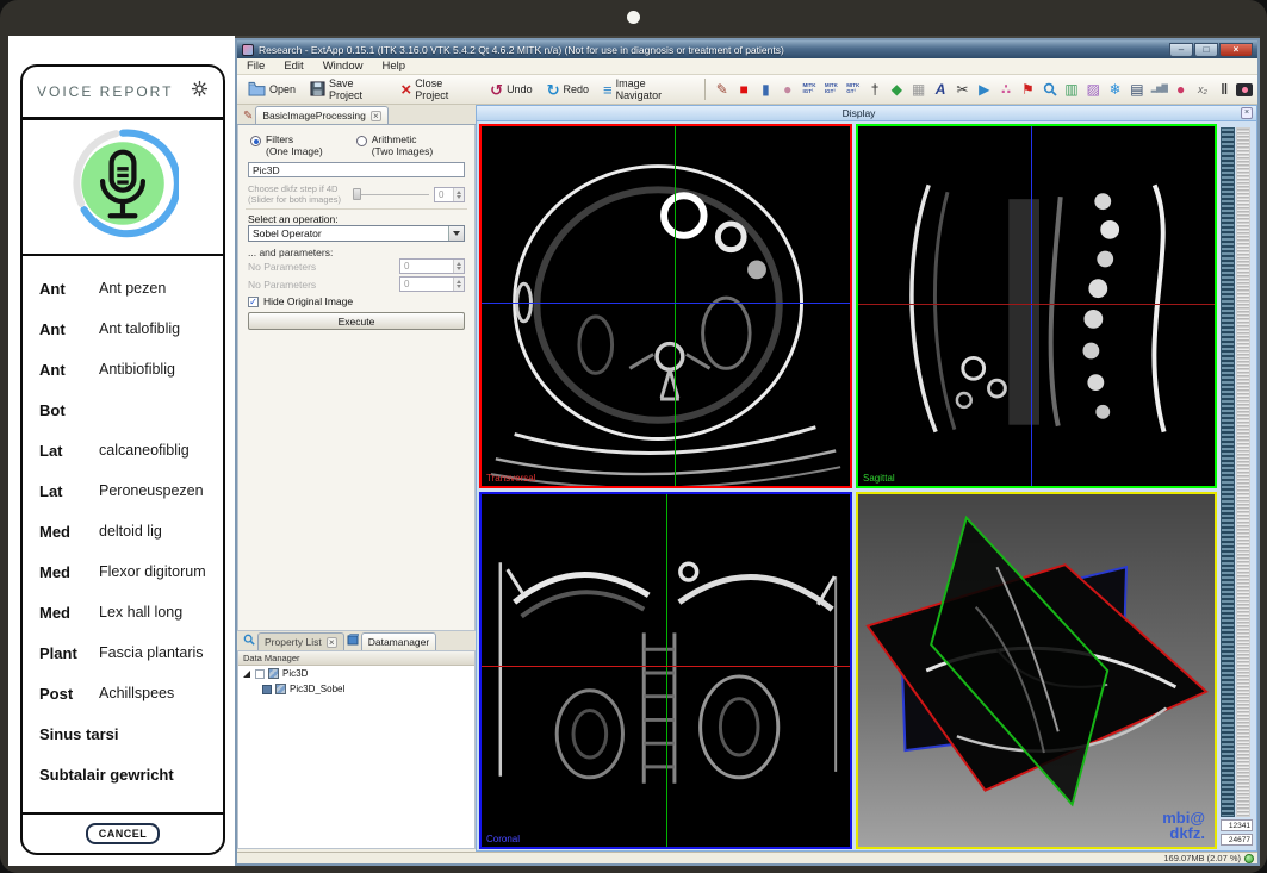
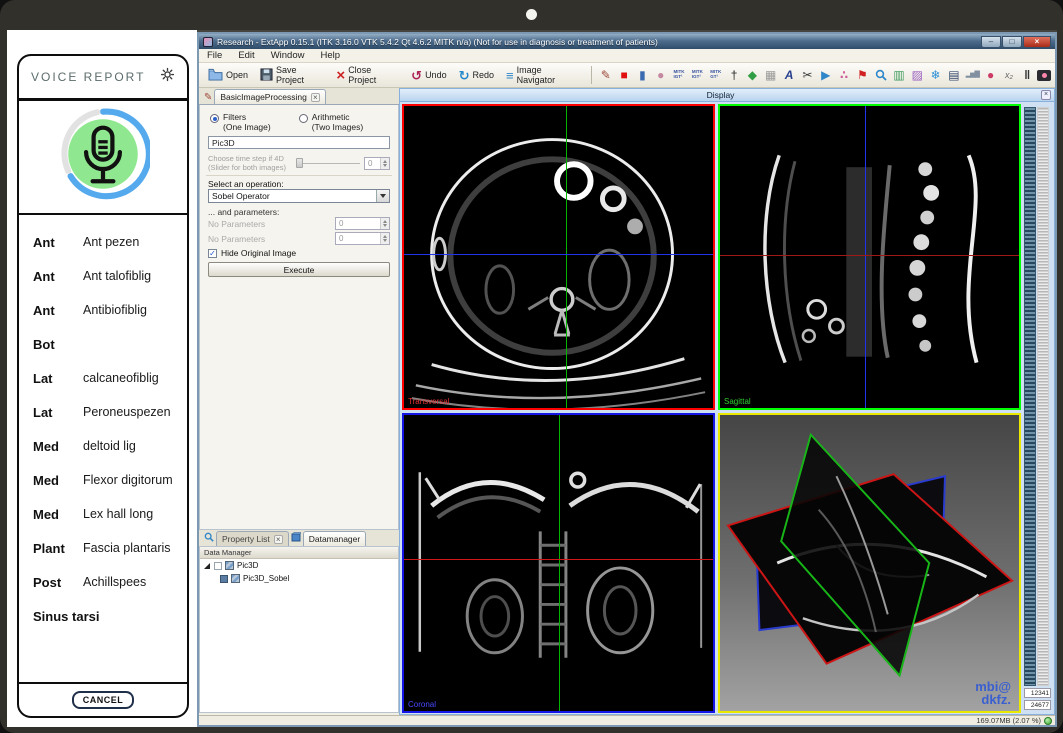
  VOICE REPORT
  Ant
  Ant pezen
  Ant
  Ant talofiblig
  Ant
  Antibiofiblig
  Bot
  Lat
  calcaneofiblig
  Lat
  Peroneuspezen
  Med
  deltoid lig
  Med
  Flexor digitorum
  Med
  Lex hall long
  Plant
  Fascia plantaris
  Post
  Achillspees
  Sinus tarsi
- Subtalair gewricht
  CANCEL
  Research - ExtApp 0.15.1 (ITK 3.16.0 VTK 5.4.2 Qt 4.6.2 MITK n/a) (Not for use in diagnosis or treatment of patients)
  –
  □
  ×
  File
  Edit
  Window
  Help
  Open
  Save Project
  ×
  Close Project
  ↺
  Undo
  ↻
  Redo
  ≡
  Image Navigator
  ✎
  ■
  ▮
  ●
  †
  ◆
  ▦
  A
  ✂
  ▶
  ∴
  ⚑
  ▥
  ▨
  ❄
  ▤
  ●
  x₂
  ‖
  ✎
  BasicImageProcessing
  ×
  Filters
  (One Image)
  Arithmetic
  (Two Images)
  Pic3D
- Choose dkfz step if 4D
+ Choose time step if 4D
  (Slider for both images)
  0
  Select an operation:
  Sobel Operator
  ... and parameters:
  No Parameters
  0
  No Parameters
  0
  ✓
  Hide Original Image
  Execute
  Property List
  ×
  Datamanager
  Data Manager
  Pic3D
  Pic3D_Sobel
  Display
  Transversal
  Sagittal
  Coronal
  mbi@
  dkfz.
  169.07MB (2.07 %)
